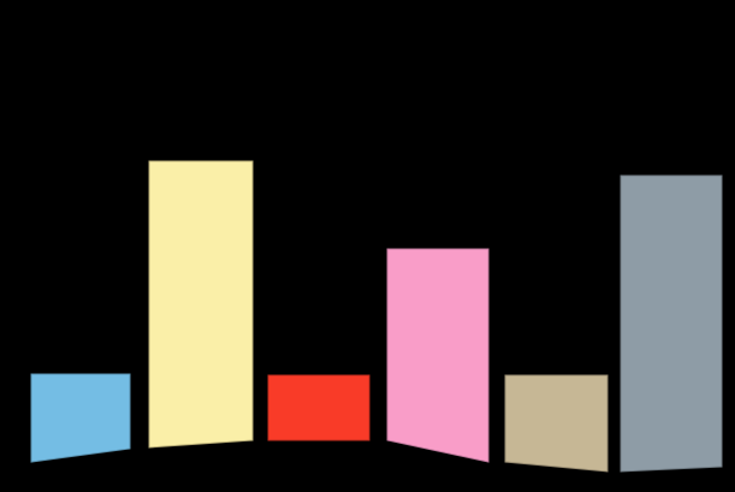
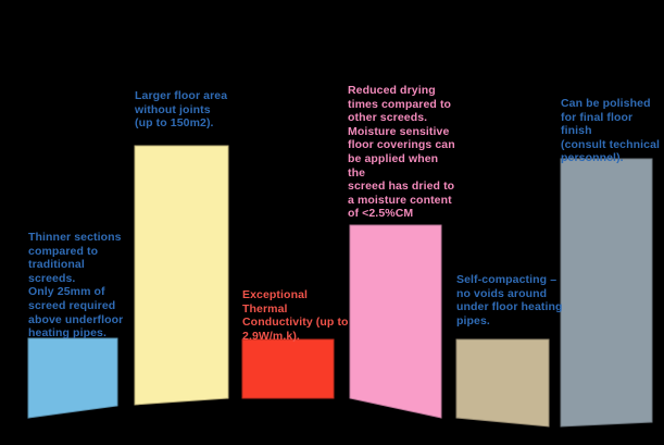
+ Thinner sections
+ compared to
+ traditional screeds.
+ Only 25mm of
+ screed required
+ above underfloor
+ heating pipes.
+ Larger floor area
+ without joints
+ (up to 150m2).
+ Exceptional Thermal
+ Conductivity (up to
+ 2.9W/m.k).
+ Reduced drying
+ times compared to
+ other screeds.
+ Moisture sensitive
+ floor coverings can
+ be applied when the
+ screed has dried to
+ a moisture content
+ of <2.5%CM
+ Self-compacting –
+ no voids around
+ under floor heating
+ pipes.
+ Can be polished
+ for final floor finish
+ (consult technical
+ personnel).
